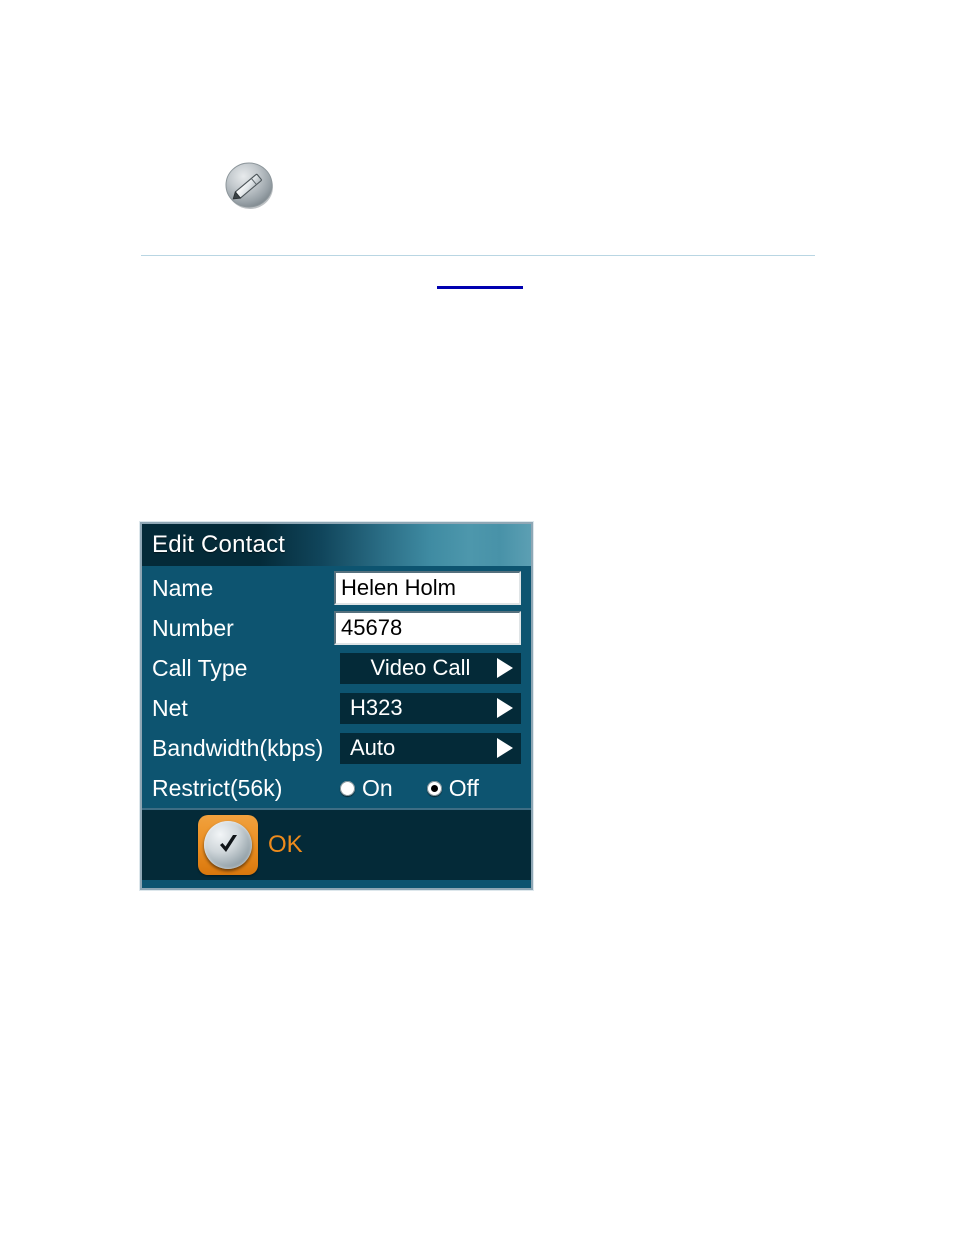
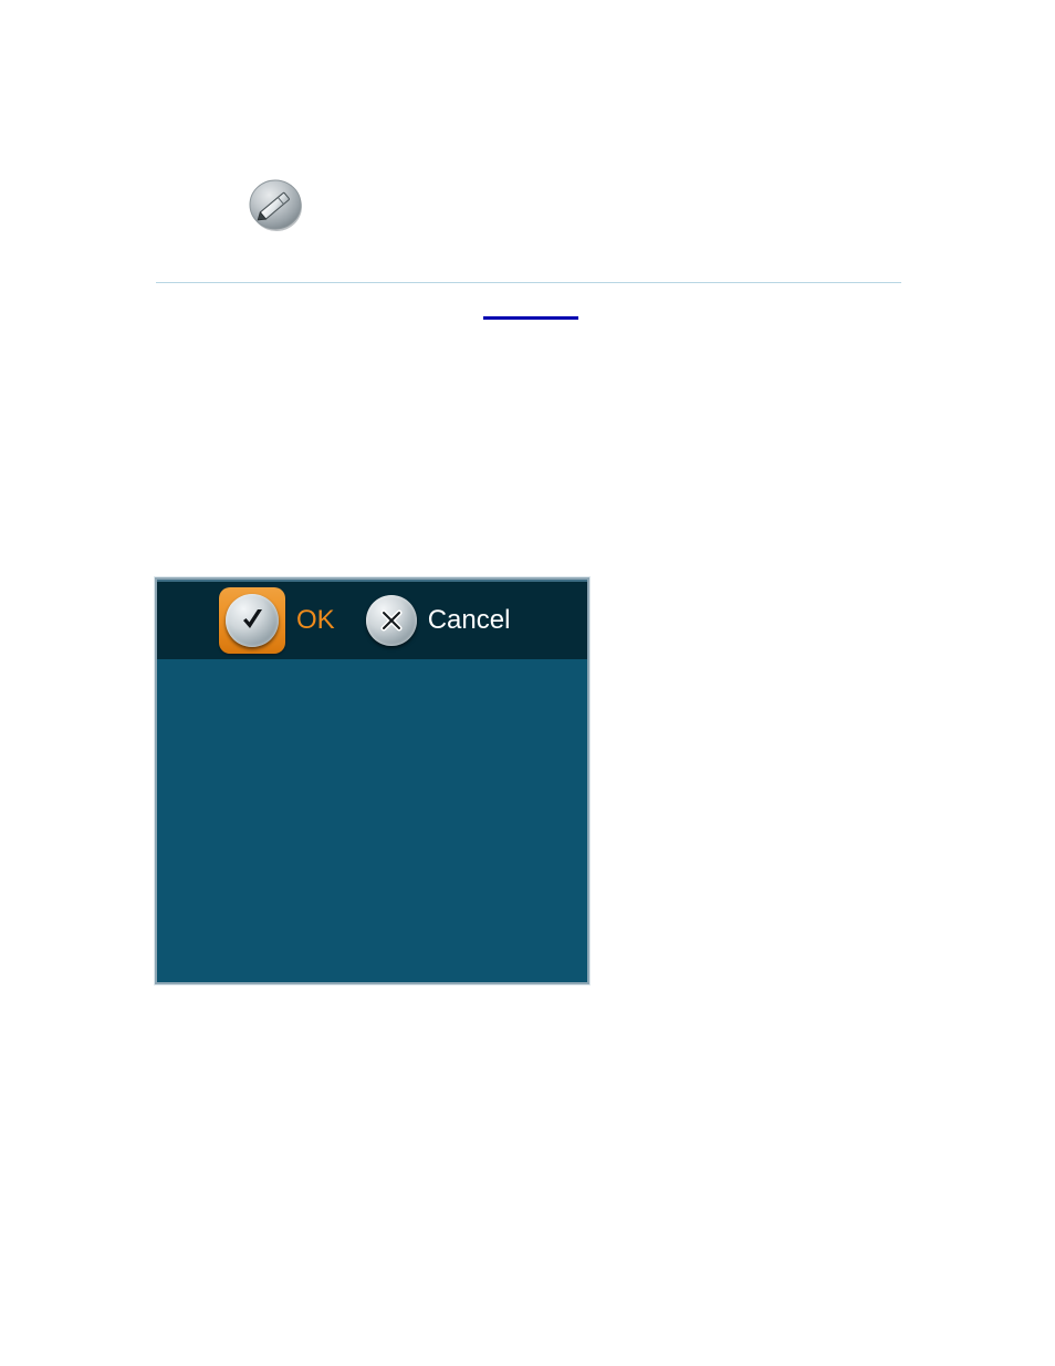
- Edit Contact
- Name
- Helen Holm
- Number
- 45678
- Call Type
- Video Call
- Net
- H323
- Bandwidth(kbps)
- Auto
- Restrict(56k)
- On
- Off
  OK
+ Cancel
